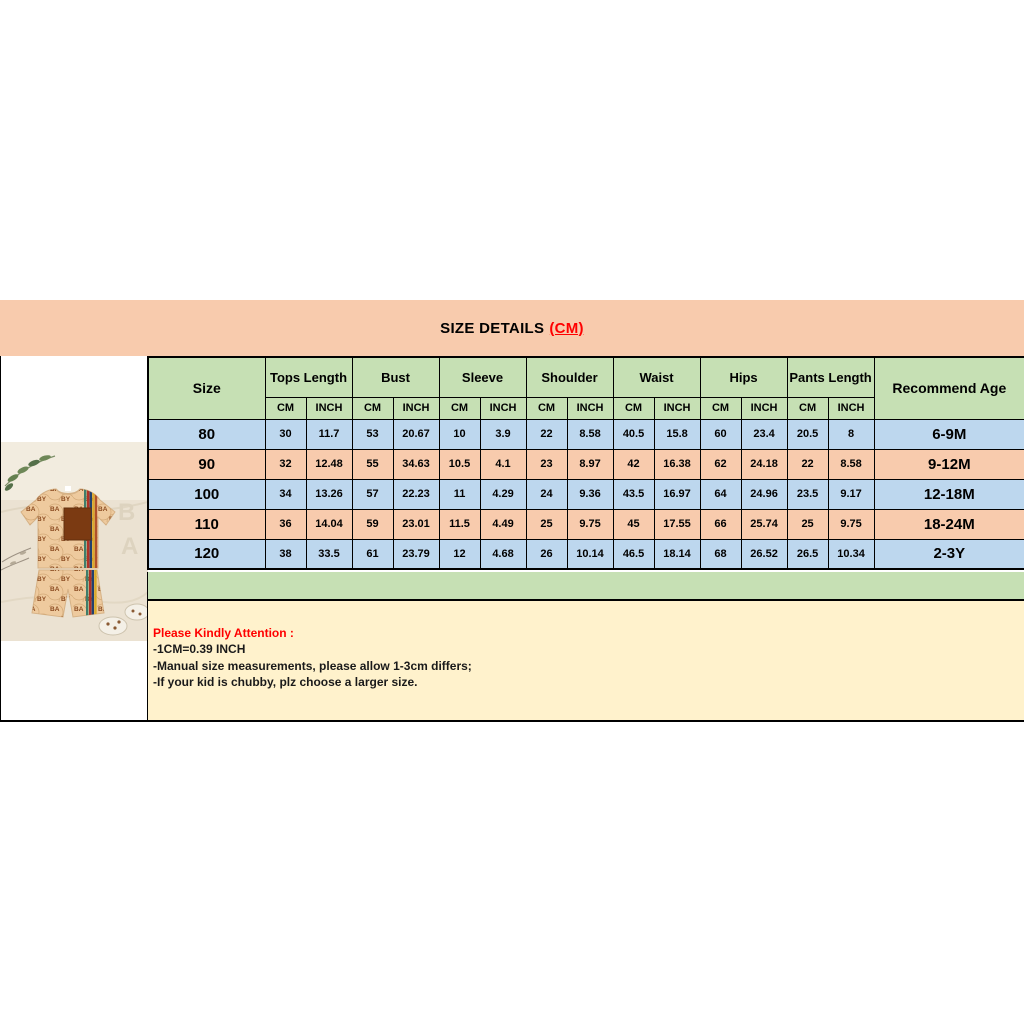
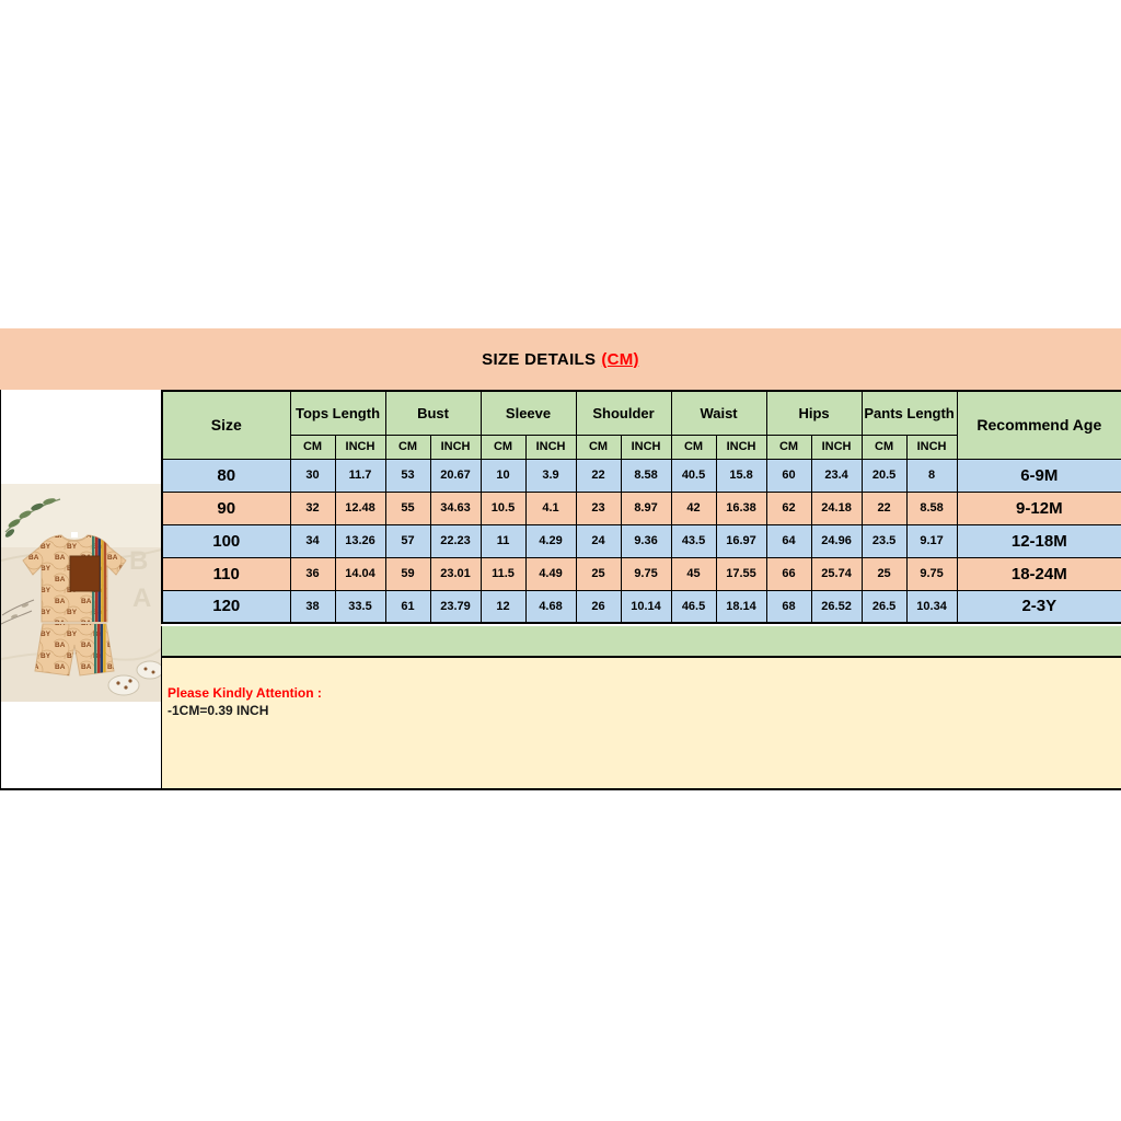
  SIZE DETAILS
  (CM)
  B
  Size	Tops Length	Bust	Sleeve	Shoulder	Waist	Hips	Pants Length	Recommend Age
  CM	INCH	CM	INCH	CM	INCH	CM	INCH	CM	INCH	CM	INCH	CM	INCH
  80	30	11.7	53	20.67	10	3.9	22	8.58	40.5	15.8	60	23.4	20.5	8	6-9M
  90	32	12.48	55	34.63	10.5	4.1	23	8.97	42	16.38	62	24.18	22	8.58	9-12M
  100	34	13.26	57	22.23	11	4.29	24	9.36	43.5	16.97	64	24.96	23.5	9.17	12-18M
  110	36	14.04	59	23.01	11.5	4.49	25	9.75	45	17.55	66	25.74	25	9.75	18-24M
  120	38	33.5	61	23.79	12	4.68	26	10.14	46.5	18.14	68	26.52	26.5	10.34	2-3Y
  Please Kindly Attention :
  -1CM=0.39 INCH
- -Manual size measurements, please allow 1-3cm differs;
- -If your kid is chubby, plz choose a larger size.
